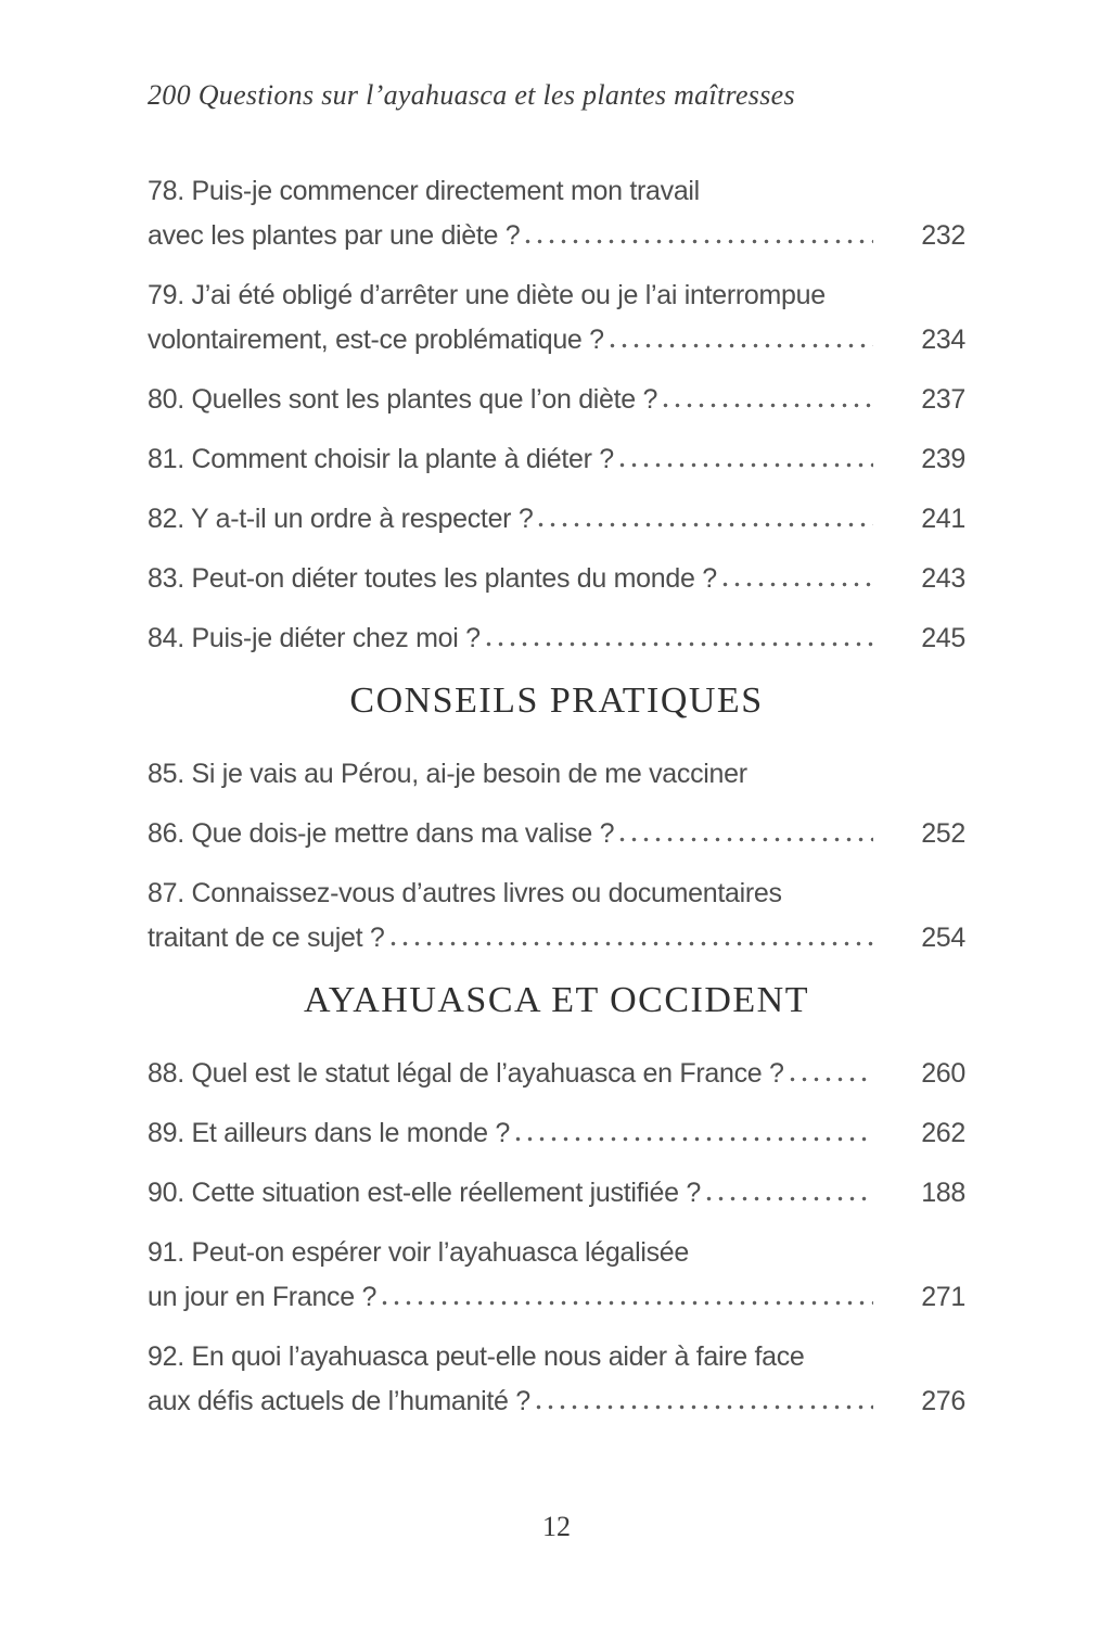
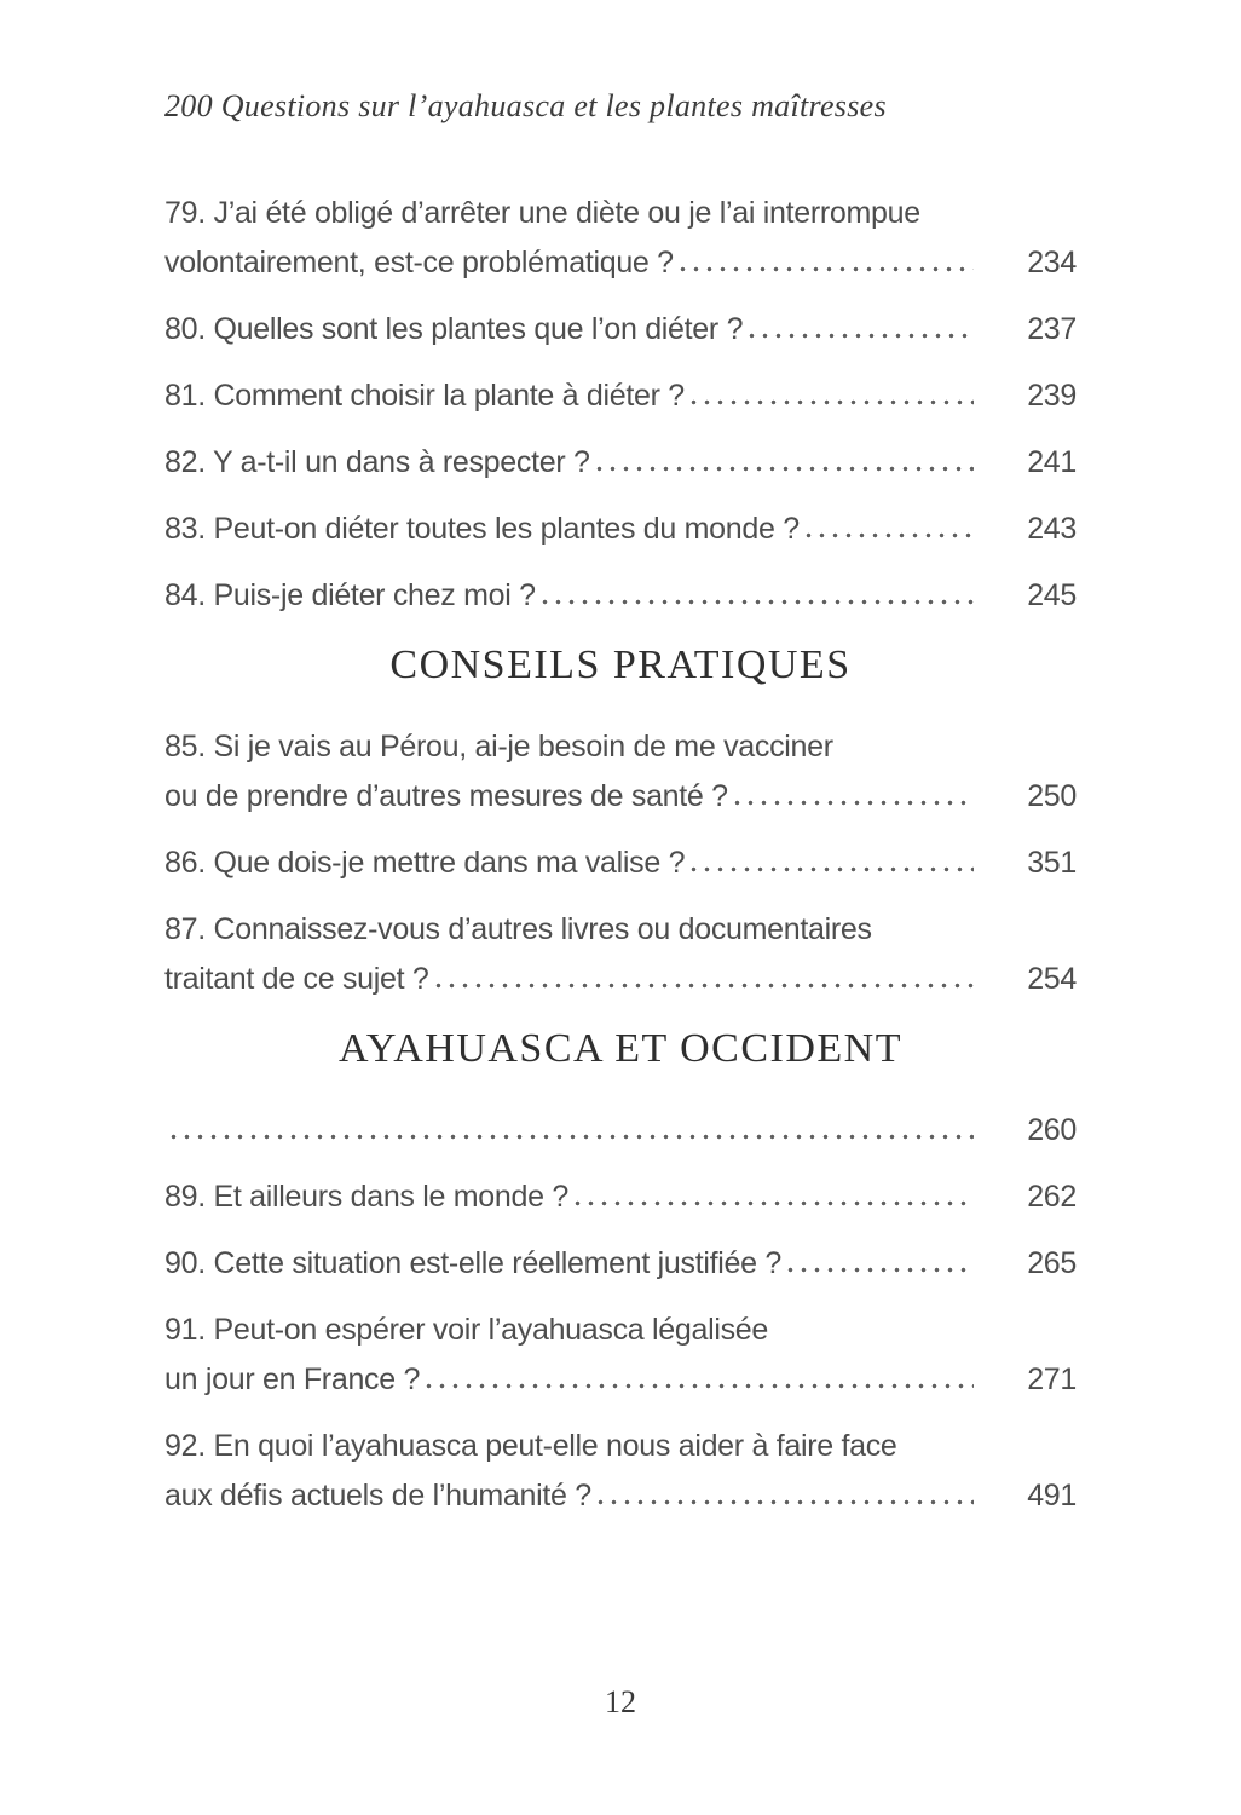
  200 Questions sur l’ayahuasca et les plantes maîtresses
- 78. Puis-je commencer directement mon travail
- avec les plantes par une diète ?
- 232
  79. J’ai été obligé d’arrêter une diète ou je l’ai interrompue
  volontairement, est-ce problématique ?
  234
- 80. Quelles sont les plantes que l’on diète ?
+ 80. Quelles sont les plantes que l’on diéter ?
  237
  81. Comment choisir la plante à diéter ?
  239
- 82. Y a-t-il un ordre à respecter ?
+ 82. Y a-t-il un dans à respecter ?
  241
  83. Peut-on diéter toutes les plantes du monde ?
  243
  84. Puis-je diéter chez moi ?
  245
  CONSEILS PRATIQUES
  85. Si je vais au Pérou, ai-je besoin de me vacciner
+ ou de prendre d’autres mesures de santé ?
+ 250
  86. Que dois-je mettre dans ma valise ?
- 252
+ 351
  87. Connaissez-vous d’autres livres ou documentaires
  traitant de ce sujet ?
  254
  AYAHUASCA ET OCCIDENT
- 88. Quel est le statut légal de l’ayahuasca en France ?
  260
  89. Et ailleurs dans le monde ?
  262
  90. Cette situation est-elle réellement justifiée ?
- 188
+ 265
  91. Peut-on espérer voir l’ayahuasca légalisée
  un jour en France ?
  271
  92. En quoi l’ayahuasca peut-elle nous aider à faire face
  aux défis actuels de l’humanité ?
- 276
+ 491
  12
